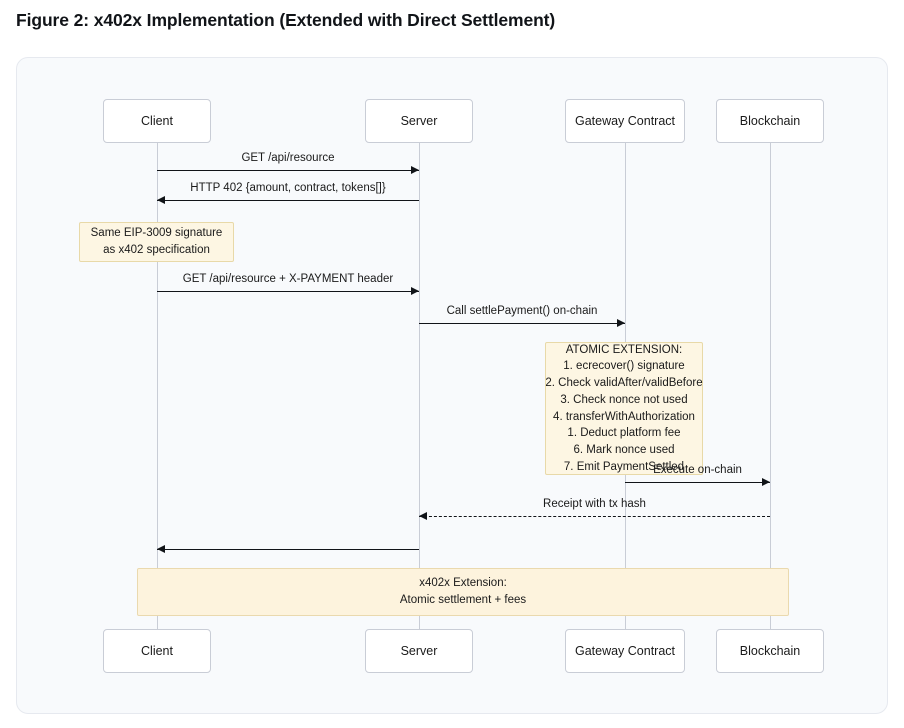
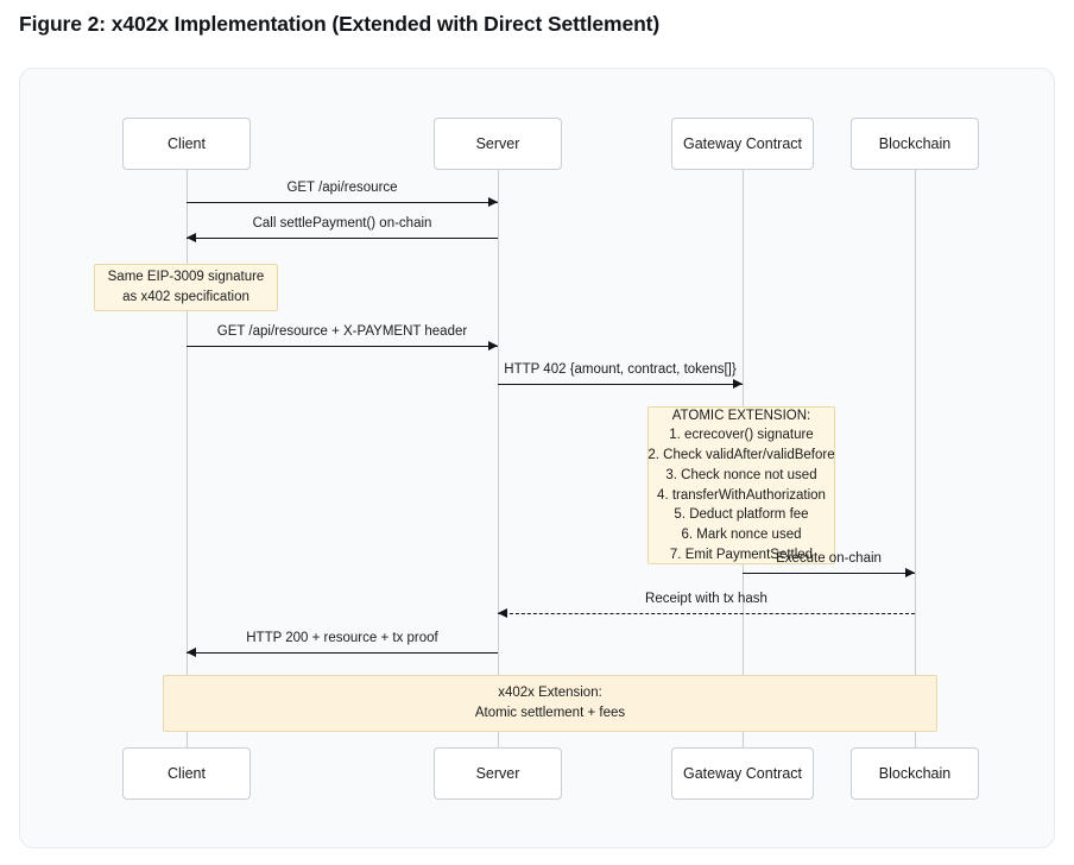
  Figure 2: x402x Implementation (Extended with Direct Settlement)
  Client
  Server
  Gateway Contract
  Blockchain
  Client
  Server
  Gateway Contract
  Blockchain
  GET /api/resource
- HTTP 402 {amount, contract, tokens[]}
+ Call settlePayment() on-chain
  Same EIP-3009 signature
  as x402 specification
  GET /api/resource + X-PAYMENT header
- Call settlePayment() on-chain
+ HTTP 402 {amount, contract, tokens[]}
  ATOMIC EXTENSION:
  1. ecrecover() signature
  2. Check validAfter/validBefore
  3. Check nonce not used
  4. transferWithAuthorization
- 1. Deduct platform fee
+ 5. Deduct platform fee
  6. Mark nonce used
  7. Emit PaymentSettled
  Execute on-chain
  Receipt with tx hash
+ HTTP 200 + resource + tx proof
  x402x Extension:
  Atomic settlement + fees
